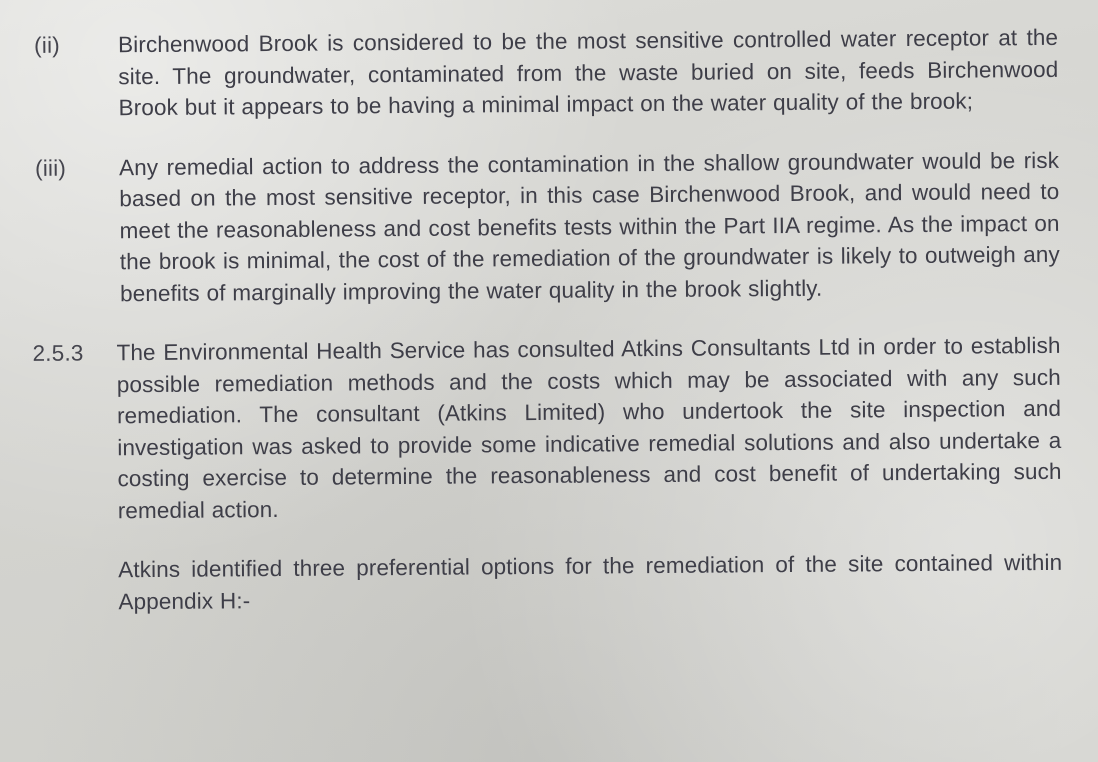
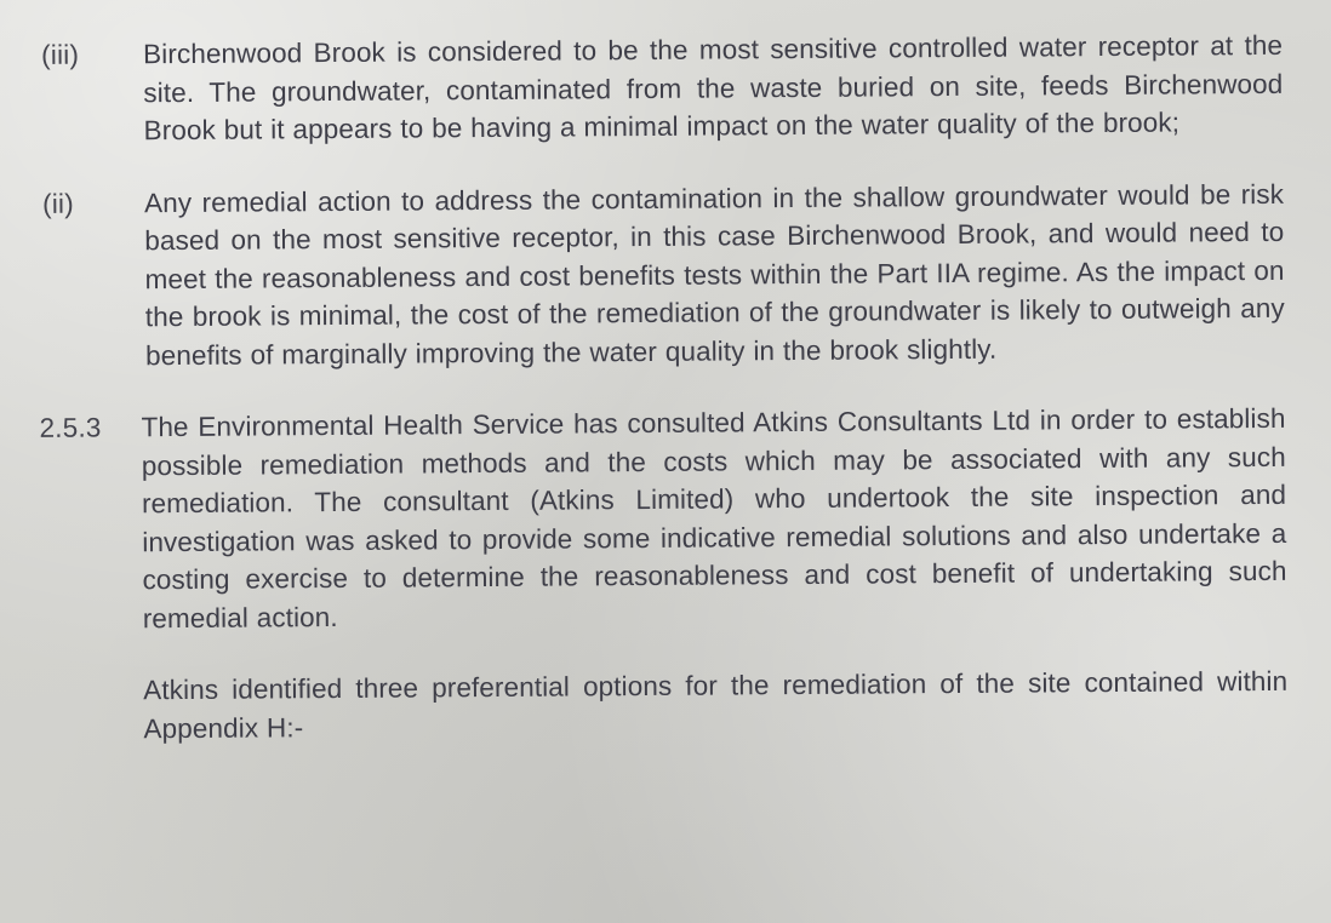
- (ii)
+ (iii)
  Birchenwood Brook is considered to be the most sensitive controlled water receptor at the site. The groundwater, contaminated from the waste buried on site, feeds Birchenwood Brook but it appears to be having a minimal impact on the water quality of the brook;
- (iii)
+ (ii)
  Any remedial action to address the contamination in the shallow groundwater would be risk based on the most sensitive receptor, in this case Birchenwood Brook, and would need to meet the reasonableness and cost benefits tests within the Part IIA regime. As the impact on the brook is minimal, the cost of the remediation of the groundwater is likely to outweigh any benefits of marginally improving the water quality in the brook slightly.
  2.5.3
  The Environmental Health Service has consulted Atkins Consultants Ltd in order to establish possible remediation methods and the costs which may be associated with any such remediation. The consultant (Atkins Limited) who undertook the site inspection and investigation was asked to provide some indicative remedial solutions and also undertake a costing exercise to determine the reasonableness and cost benefit of undertaking such remedial action.
  Atkins identified three preferential options for the remediation of the site contained within Appendix H:-
